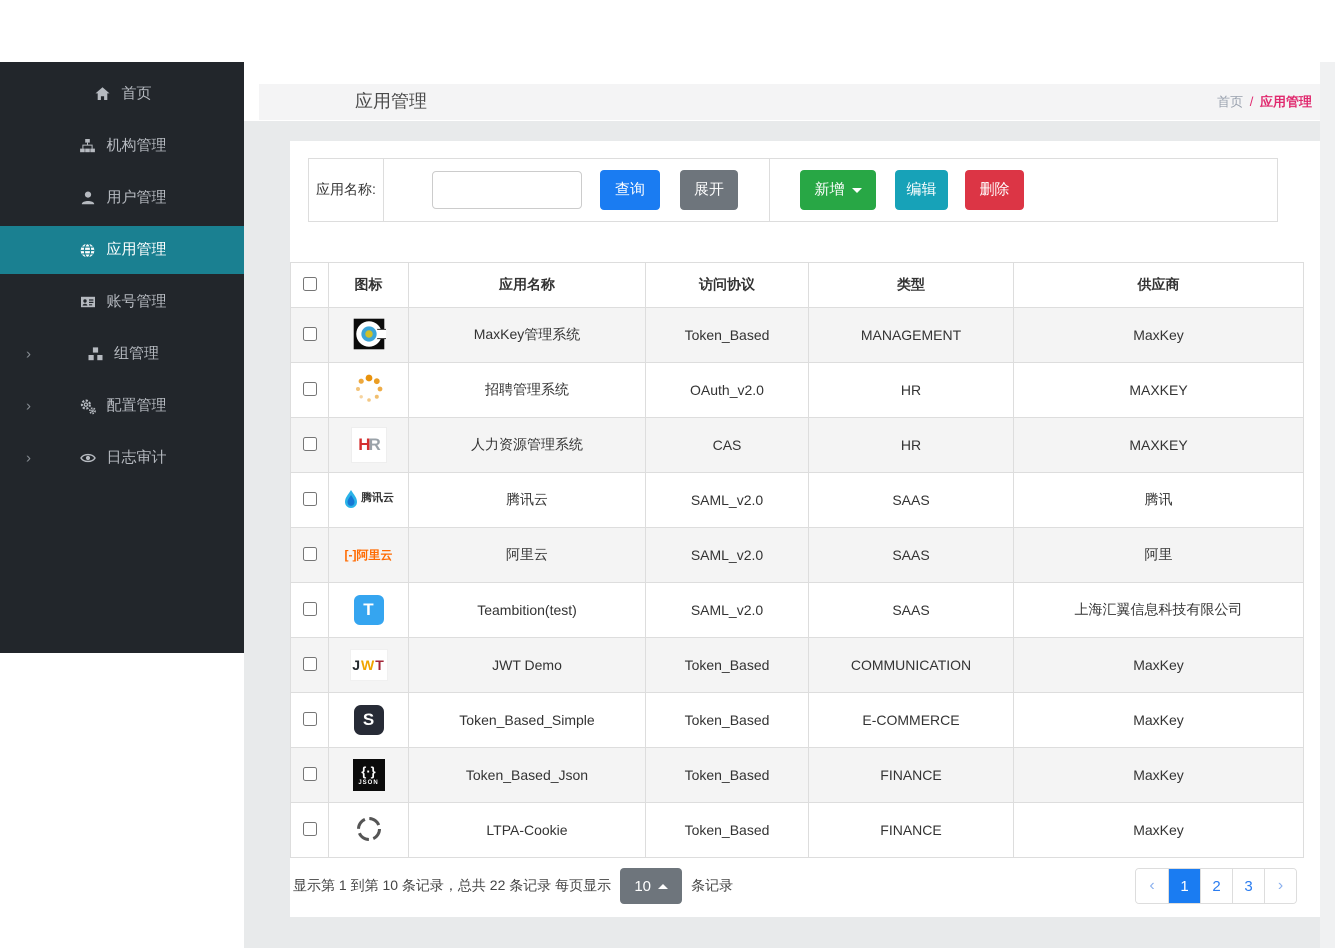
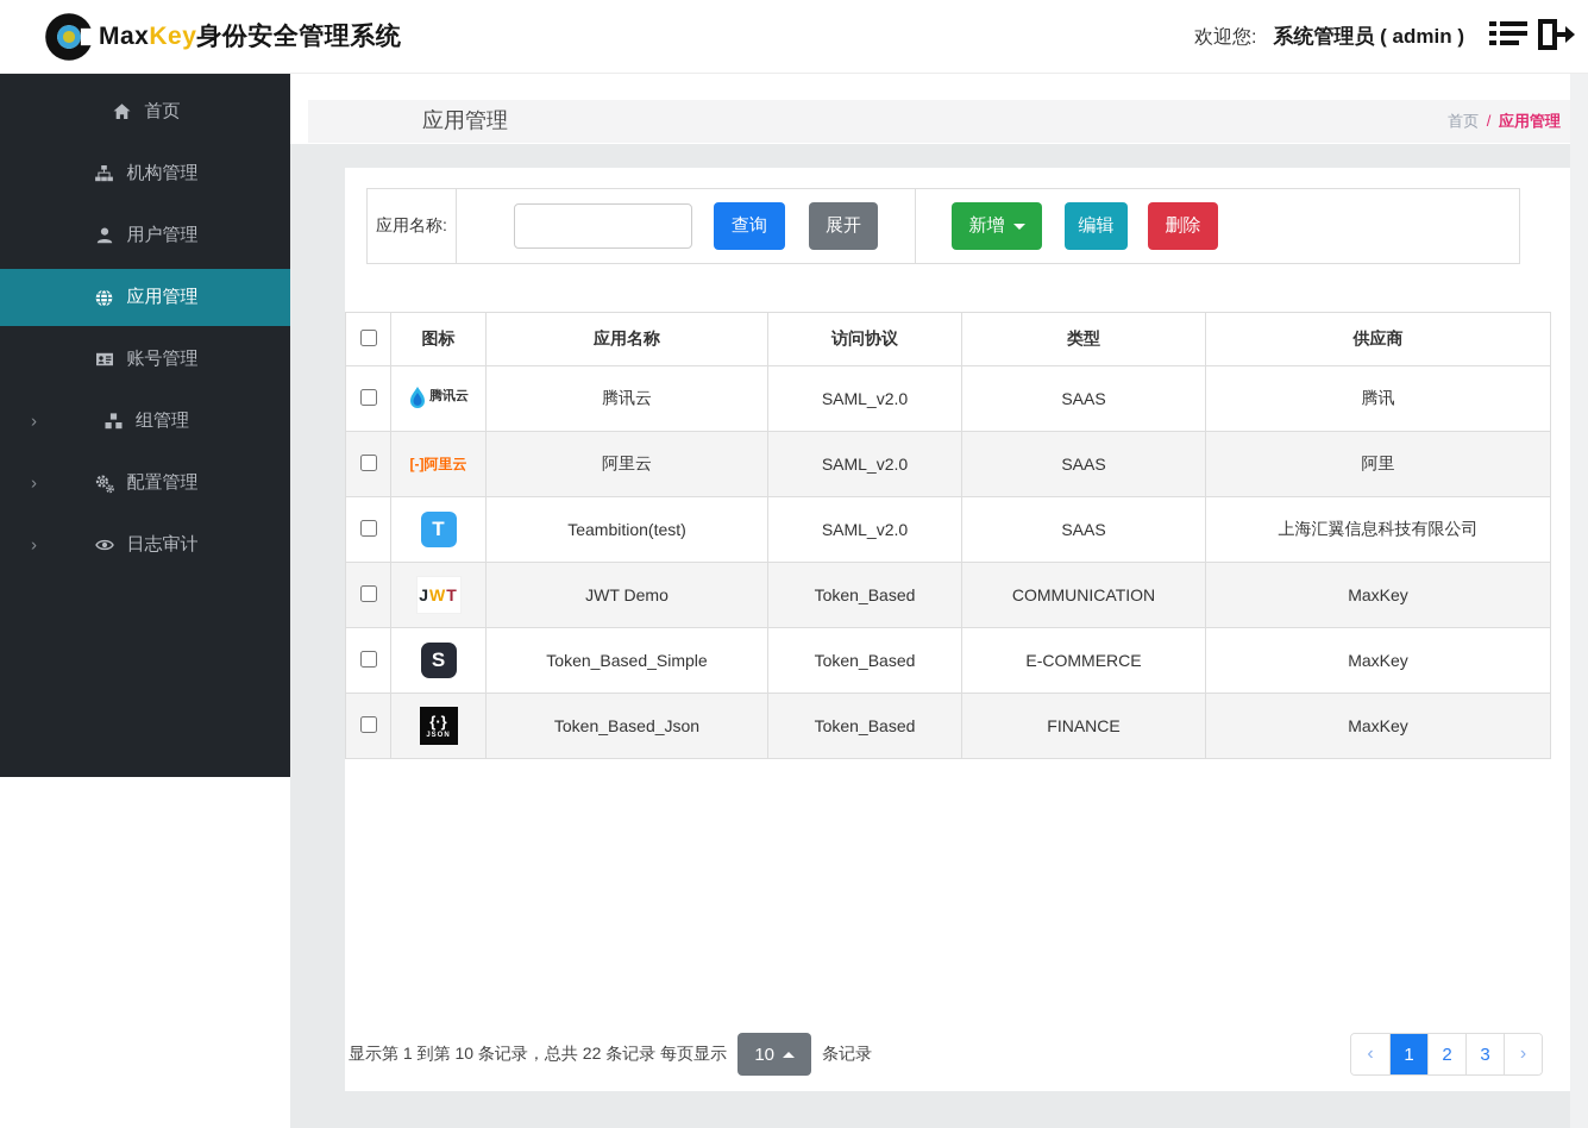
+ MaxKey身份安全管理系统
+ 欢迎您:
+ 系统管理员 ( admin )
  首页
  机构管理
  用户管理
  应用管理
  账号管理
  ›
  组管理
  ›
  配置管理
  ›
  日志审计
  应用管理
  首页 / 应用管理
  应用名称:
  查询
  展开
  新增
  编辑
  删除
  	图标	应用名称	访问协议	类型	供应商
- 		MaxKey管理系统	Token_Based	MANAGEMENT	MaxKey
- 		招聘管理系统	OAuth_v2.0	HR	MAXKEY
- 	HR	人力资源管理系统	CAS	HR	MAXKEY
  	腾讯云	腾讯云	SAML_v2.0	SAAS	腾讯
  	[-]阿里云	阿里云	SAML_v2.0	SAAS	阿里
  	T	Teambition(test)	SAML_v2.0	SAAS	上海汇翼信息科技有限公司
  	JWT	JWT Demo	Token_Based	COMMUNICATION	MaxKey
  	S	Token_Based_Simple	Token_Based	E-COMMERCE	MaxKey
  	{·}	Token_Based_Json	Token_Based	FINANCE	MaxKey
- 		LTPA-Cookie	Token_Based	FINANCE	MaxKey
  显示第 1 到第 10 条记录，总共 22 条记录 每页显示
  10
  条记录
  ‹
  1
  2
  3
  ›
